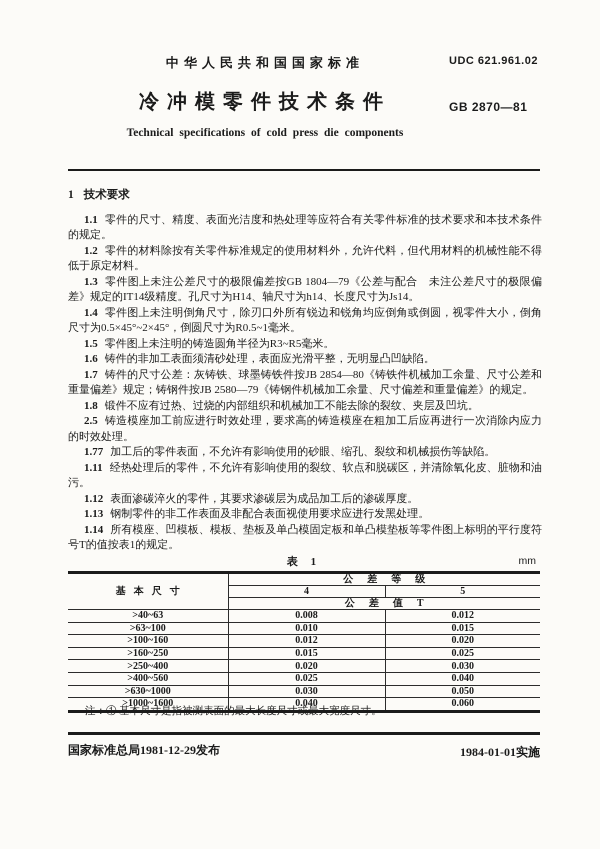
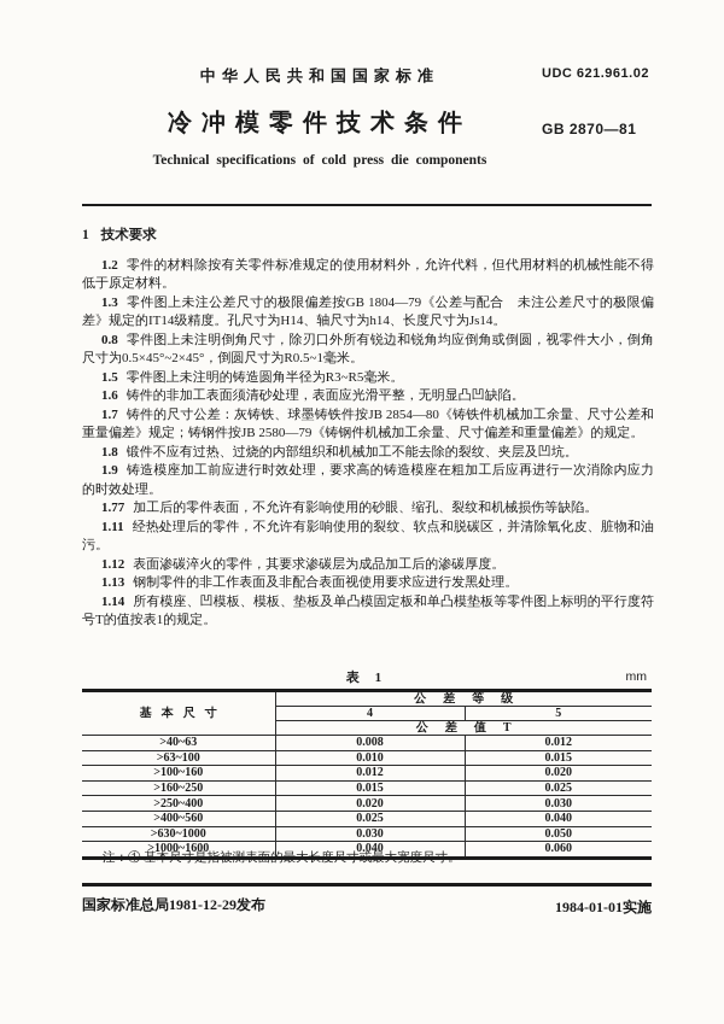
  中华人民共和国国家标准
  UDC 621.961.02
  冷冲模零件技术条件
  GB 2870—81
  Technical specifications of cold press die components
  1 技术要求
- 1.1 零件的尺寸、精度、表面光洁度和热处理等应符合有关零件标准的技术要求和本技术条件的规定。
  1.2 零件的材料除按有关零件标准规定的使用材料外，允许代料，但代用材料的机械性能不得低于原定材料。
  1.3 零件图上未注公差尺寸的极限偏差按GB 1804—79《公差与配合 未注公差尺寸的极限偏差》规定的IT14级精度。孔尺寸为H14、轴尺寸为h14、长度尺寸为Js14。
- 1.4 零件图上未注明倒角尺寸，除刃口外所有锐边和锐角均应倒角或倒圆，视零件大小，倒角尺寸为0.5×45°~2×45°，倒圆尺寸为R0.5~1毫米。
+ 0.8 零件图上未注明倒角尺寸，除刃口外所有锐边和锐角均应倒角或倒圆，视零件大小，倒角尺寸为0.5×45°~2×45°，倒圆尺寸为R0.5~1毫米。
  1.5 零件图上未注明的铸造圆角半径为R3~R5毫米。
  1.6 铸件的非加工表面须清砂处理，表面应光滑平整，无明显凸凹缺陷。
  1.7 铸件的尺寸公差：灰铸铁、球墨铸铁件按JB 2854—80《铸铁件机械加工余量、尺寸公差和重量偏差》规定；铸钢件按JB 2580—79《铸钢件机械加工余量、尺寸偏差和重量偏差》的规定。
  1.8 锻件不应有过热、过烧的内部组织和机械加工不能去除的裂纹、夹层及凹坑。
- 2.5 铸造模座加工前应进行时效处理，要求高的铸造模座在粗加工后应再进行一次消除内应力的时效处理。
+ 1.9 铸造模座加工前应进行时效处理，要求高的铸造模座在粗加工后应再进行一次消除内应力的时效处理。
  1.77 加工后的零件表面，不允许有影响使用的砂眼、缩孔、裂纹和机械损伤等缺陷。
  1.11 经热处理后的零件，不允许有影响使用的裂纹、软点和脱碳区，并清除氧化皮、脏物和油污。
  1.12 表面渗碳淬火的零件，其要求渗碳层为成品加工后的渗碳厚度。
  1.13 钢制零件的非工作表面及非配合表面视使用要求应进行发黑处理。
  1.14 所有模座、凹模板、模板、垫板及单凸模固定板和单凸模垫板等零件图上标明的平行度符号T的值按表1的规定。
  表 1
  mm
  基本尺寸	公差等级
  4	5
  公差值T
  >40~63	0.008	0.012
  >63~100	0.010	0.015
  >100~160	0.012	0.020
  >160~250	0.015	0.025
  >250~400	0.020	0.030
  >400~560	0.025	0.040
  >630~1000	0.030	0.050
  >1000~1600	0.040	0.060
  注：① 基本尺寸是指被测表面的最大长度尺寸或最大宽度尺寸。
  国家标准总局1981-12-29发布
  1984-01-01实施
